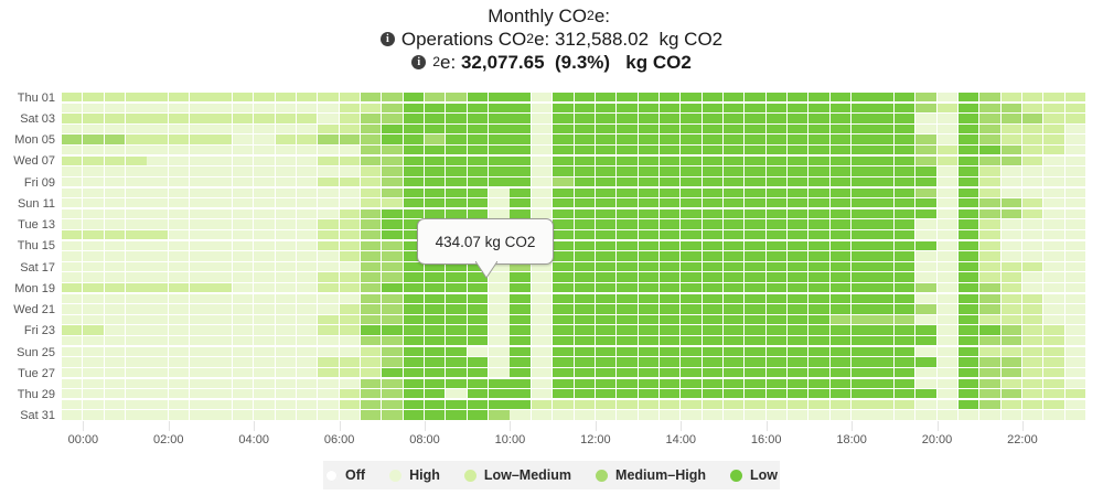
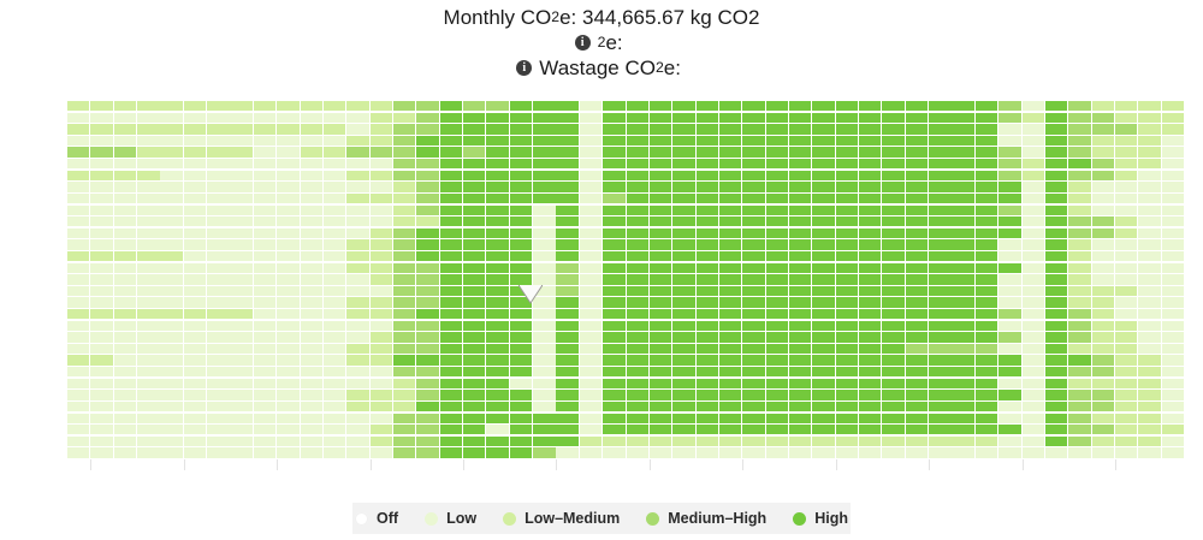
  Monthly CO
  2
  e:
+ 344,665.67 kg CO2
  i
- Operations CO
  2
  e:
- 312,588.02 kg CO2
  i
+ Wastage CO
  2
  e:
- 32,077.65 (9.3%) kg CO2
- Thu 01
- Sat 03
- Mon 05
- Wed 07
- Fri 09
- Sun 11
- Tue 13
- Thu 15
- Sat 17
- Mon 19
- Wed 21
- Fri 23
- Sun 25
- Tue 27
- Thu 29
- Sat 31
- 00:00
- 02:00
- 04:00
- 06:00
- 08:00
- 10:00
- 12:00
- 14:00
- 16:00
- 18:00
- 20:00
- 22:00
- 434.07 kg CO2
  Off
- High
+ Low
  Low–Medium
  Medium–High
- Low
+ High
